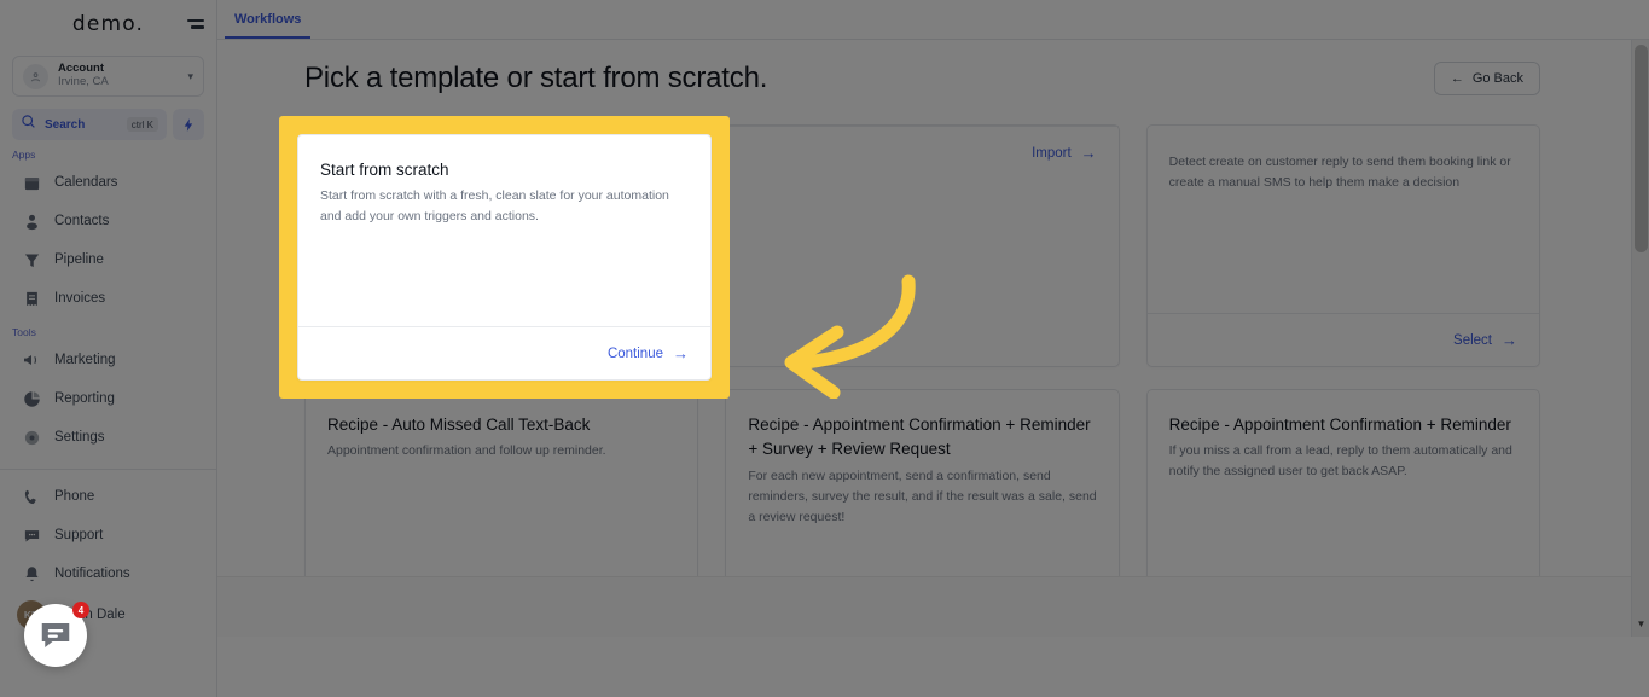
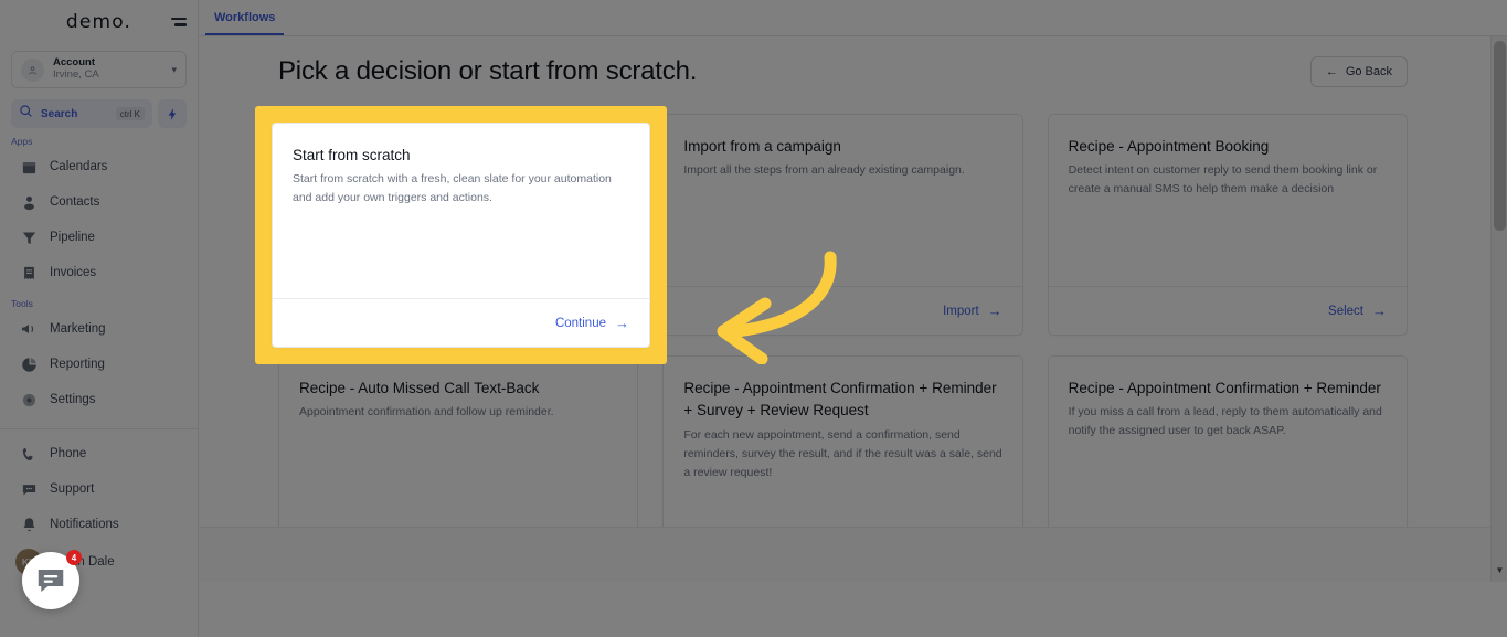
  demo.
  Account
  Irvine, CA
  ▾
  Search
  ctrl K
  Apps
  Calendars
  Contacts
  Pipeline
  Invoices
  Tools
  Marketing
  Reporting
  Settings
  Phone
  Support
  Notifications
  4
  Workflows
- Pick a template or start from scratch.
+ Pick a decision or start from scratch.
  ←
  Go Back
+ Import from a campaign
+ Import all the steps from an already existing campaign.
  Import
  →
+ Recipe - Appointment Booking
- Detect create on customer reply to send them booking link or create a manual SMS to help them make a decision
+ Detect intent on customer reply to send them booking link or create a manual SMS to help them make a decision
  Select
  →
  Recipe - Auto Missed Call Text-Back
  Appointment confirmation and follow up reminder.
  Recipe - Appointment Confirmation + Reminder + Survey + Review Request
  For each new appointment, send a confirmation, send reminders, survey the result, and if the result was a sale, send a review request!
  Recipe - Appointment Confirmation + Reminder
  If you miss a call from a lead, reply to them automatically and notify the assigned user to get back ASAP.
  ▼
  Start from scratch
  Start from scratch with a fresh, clean slate for your automation and add your own triggers and actions.
  Continue
  →
